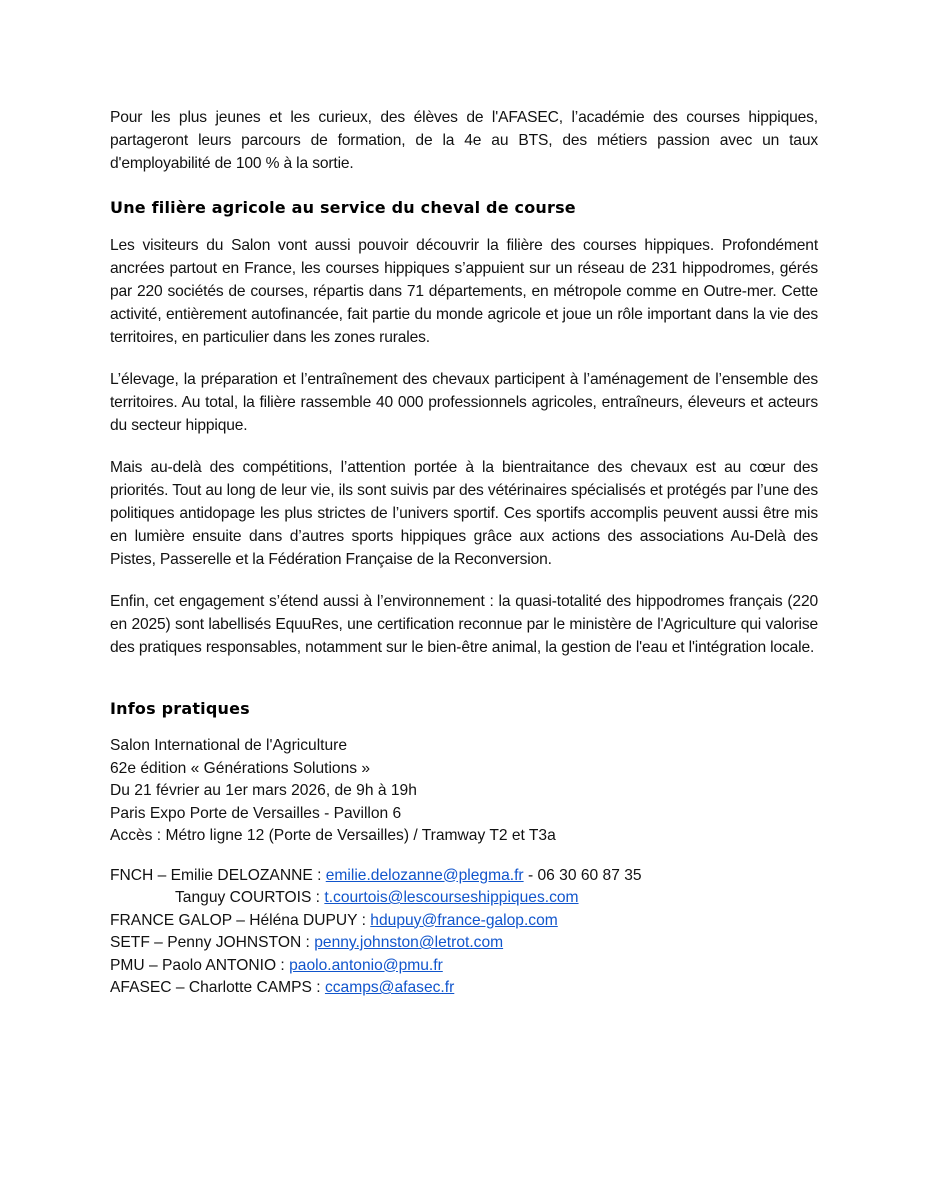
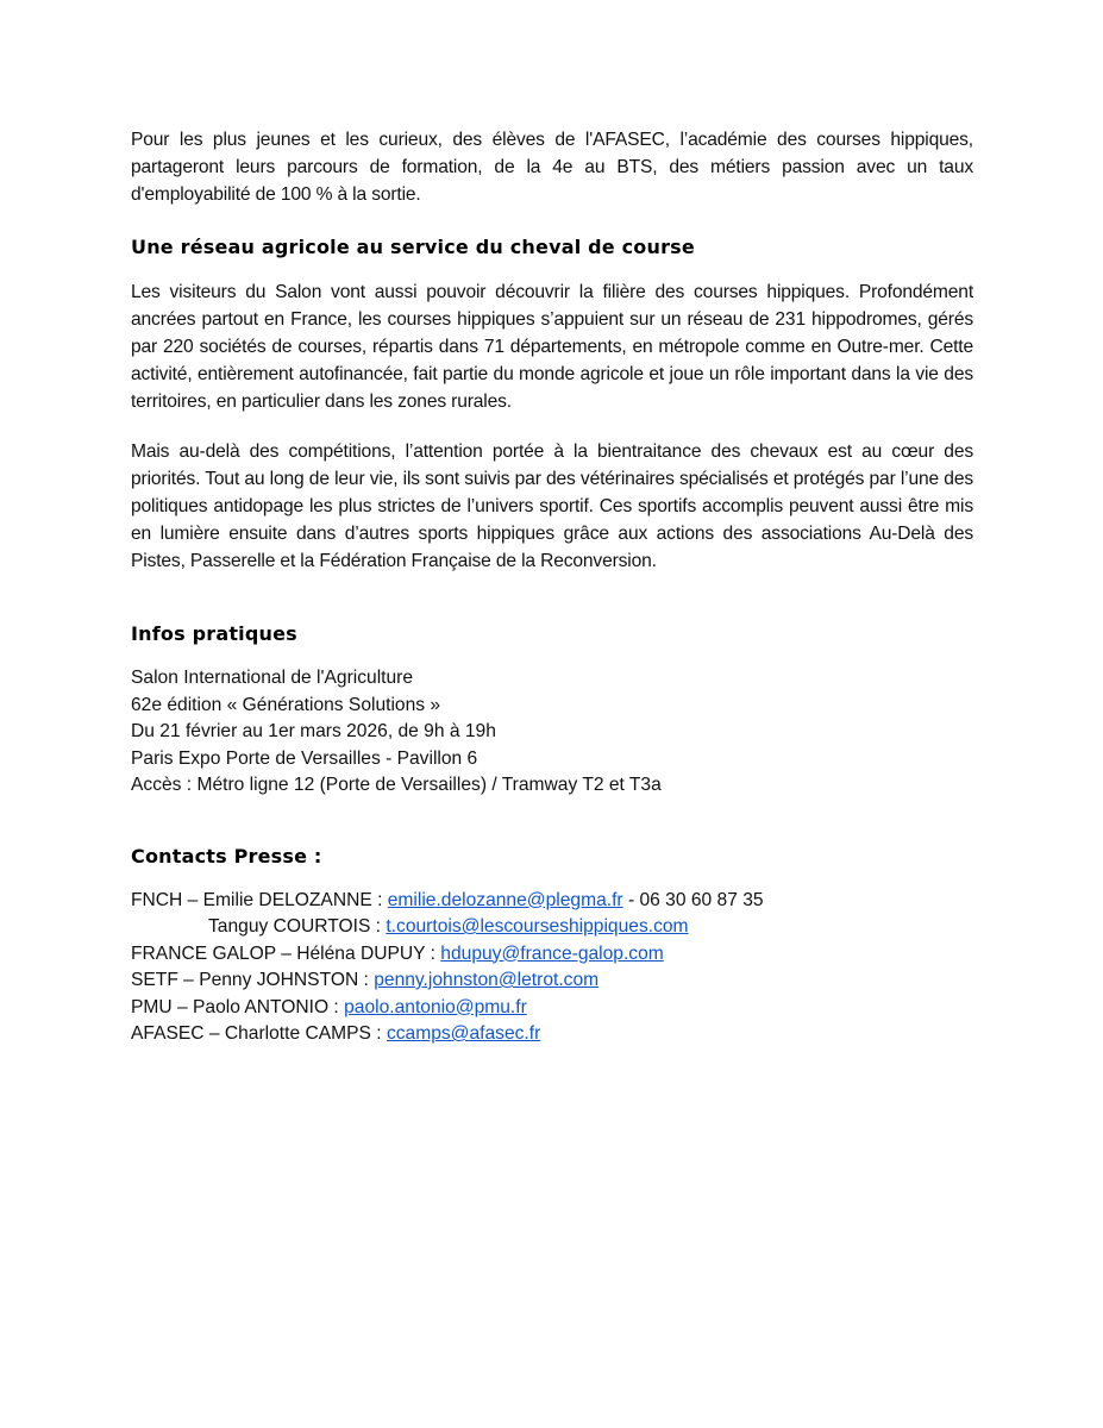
  Pour les plus jeunes et les curieux, des élèves de l'AFASEC, l’académie des courses hippiques, partageront leurs parcours de formation, de la 4e au BTS, des métiers passion avec un taux d'employabilité de 100 % à la sortie.
- Une filière agricole au service du cheval de course
+ Une réseau agricole au service du cheval de course
  Les visiteurs du Salon vont aussi pouvoir découvrir la filière des courses hippiques. Profondément ancrées partout en France, les courses hippiques s’appuient sur un réseau de 231 hippodromes, gérés par 220 sociétés de courses, répartis dans 71 départements, en métropole comme en Outre-mer. Cette activité, entièrement autofinancée, fait partie du monde agricole et joue un rôle important dans la vie des territoires, en particulier dans les zones rurales.
- L’élevage, la préparation et l’entraînement des chevaux participent à l’aménagement de l’ensemble des territoires. Au total, la filière rassemble 40 000 professionnels agricoles, entraîneurs, éleveurs et acteurs du secteur hippique.
  Mais au-delà des compétitions, l’attention portée à la bientraitance des chevaux est au cœur des priorités. Tout au long de leur vie, ils sont suivis par des vétérinaires spécialisés et protégés par l’une des politiques antidopage les plus strictes de l’univers sportif. Ces sportifs accomplis peuvent aussi être mis en lumière ensuite dans d’autres sports hippiques grâce aux actions des associations Au-Delà des Pistes, Passerelle et la Fédération Française de la Reconversion.
- Enfin, cet engagement s’étend aussi à l’environnement : la quasi-totalité des hippodromes français (220 en 2025) sont labellisés EquuRes, une certification reconnue par le ministère de l'Agriculture qui valorise des pratiques responsables, notamment sur le bien-être animal, la gestion de l'eau et l'intégration locale.
  Infos pratiques
  Salon International de l'Agriculture
  62e édition « Générations Solutions »
  Du 21 février au 1er mars 2026, de 9h à 19h
  Paris Expo Porte de Versailles - Pavillon 6
  Accès : Métro ligne 12 (Porte de Versailles) / Tramway T2 et T3a
+ Contacts Presse :
  FNCH – Emilie DELOZANNE : emilie.delozanne@plegma.fr - 06 30 60 87 35
  Tanguy COURTOIS : t.courtois@lescourseshippiques.com
  FRANCE GALOP – Héléna DUPUY : hdupuy@france-galop.com
  SETF – Penny JOHNSTON : penny.johnston@letrot.com
  PMU – Paolo ANTONIO : paolo.antonio@pmu.fr
  AFASEC – Charlotte CAMPS : ccamps@afasec.fr
